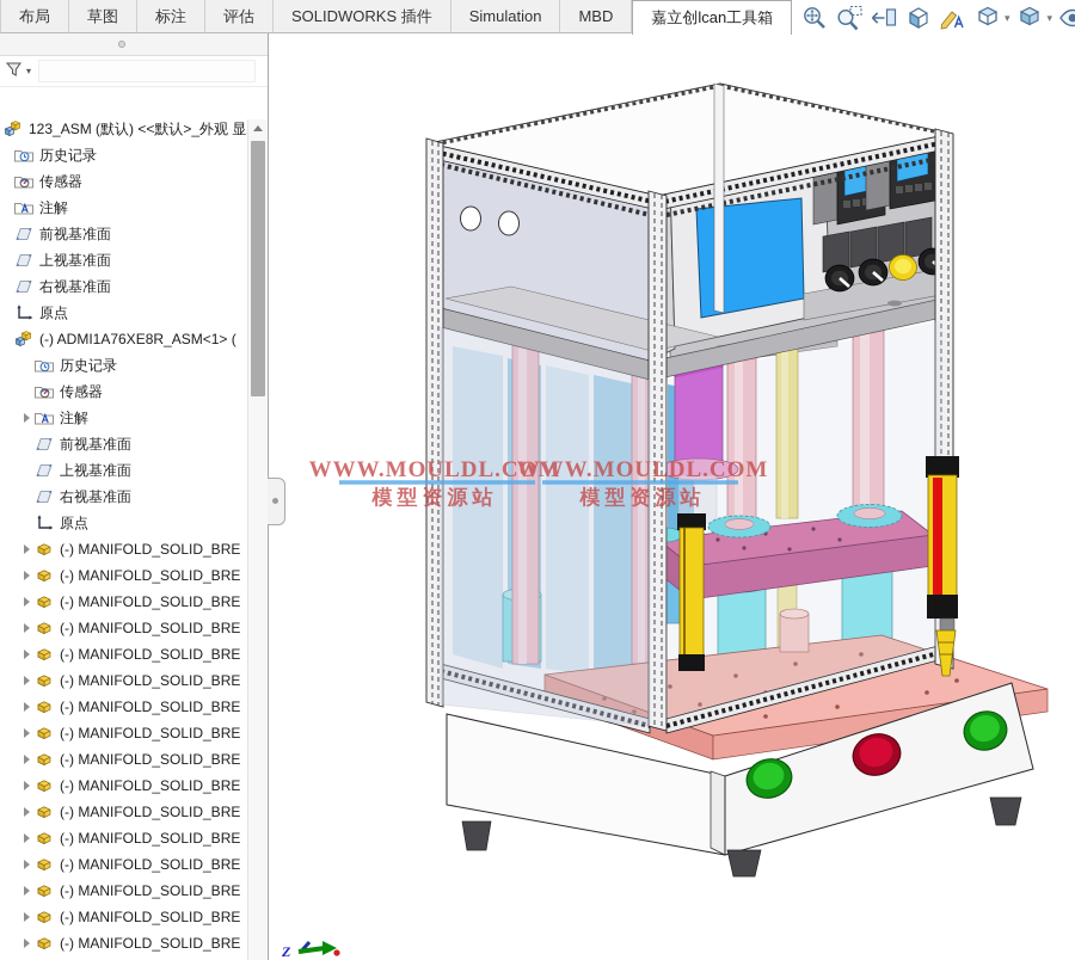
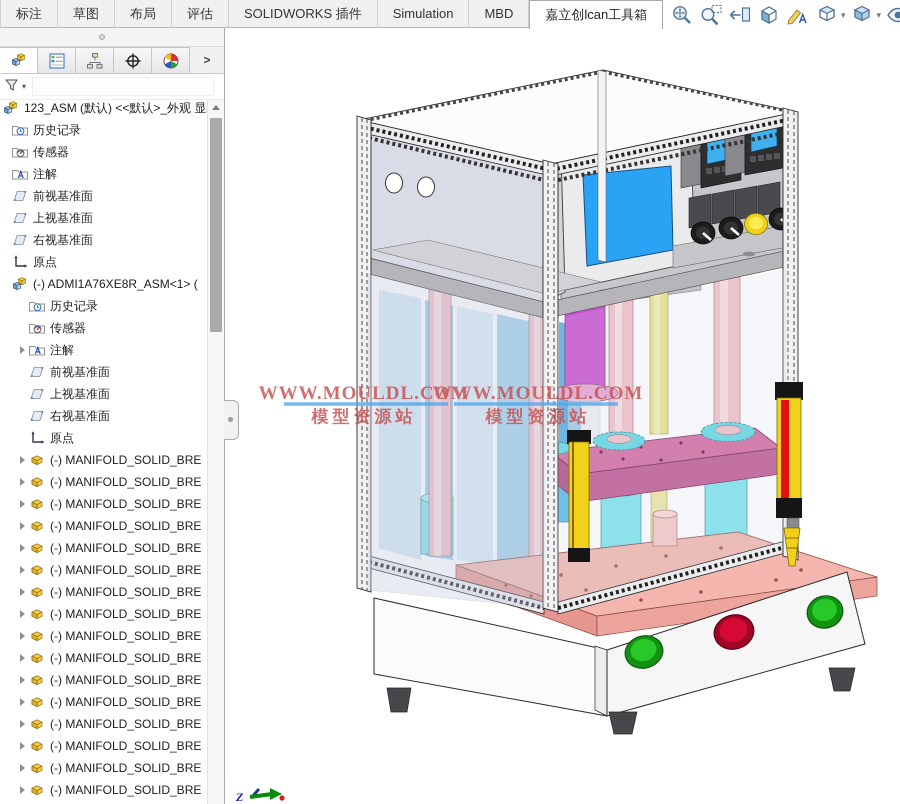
  WWW.MOULDL.COM
  模型资源站
  WWW.MOULDL.COM
  模型资源站
  Z
- 布局
+ 标注
  草图
- 标注
+ 布局
  评估
  SOLIDWORKS 插件
  Simulation
  MBD
  嘉立创lcan工具箱
  ▾
  ▾
+ >
  ▾
  123_ASM (默认) <<默认>_外观 显
  历史记录
  传感器
  注解
  前视基准面
  上视基准面
  右视基准面
  原点
  (-) ADMI1A76XE8R_ASM<1> (
  历史记录
  传感器
  注解
  前视基准面
  上视基准面
  右视基准面
  原点
  (-) MANIFOLD_SOLID_BRE
  (-) MANIFOLD_SOLID_BRE
  (-) MANIFOLD_SOLID_BRE
  (-) MANIFOLD_SOLID_BRE
  (-) MANIFOLD_SOLID_BRE
  (-) MANIFOLD_SOLID_BRE
  (-) MANIFOLD_SOLID_BRE
  (-) MANIFOLD_SOLID_BRE
  (-) MANIFOLD_SOLID_BRE
  (-) MANIFOLD_SOLID_BRE
  (-) MANIFOLD_SOLID_BRE
  (-) MANIFOLD_SOLID_BRE
  (-) MANIFOLD_SOLID_BRE
  (-) MANIFOLD_SOLID_BRE
  (-) MANIFOLD_SOLID_BRE
  (-) MANIFOLD_SOLID_BRE
